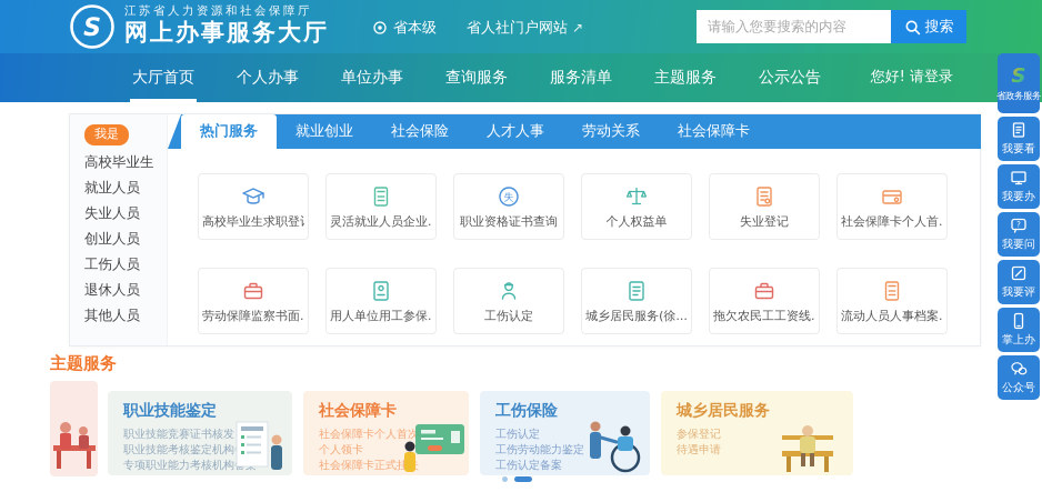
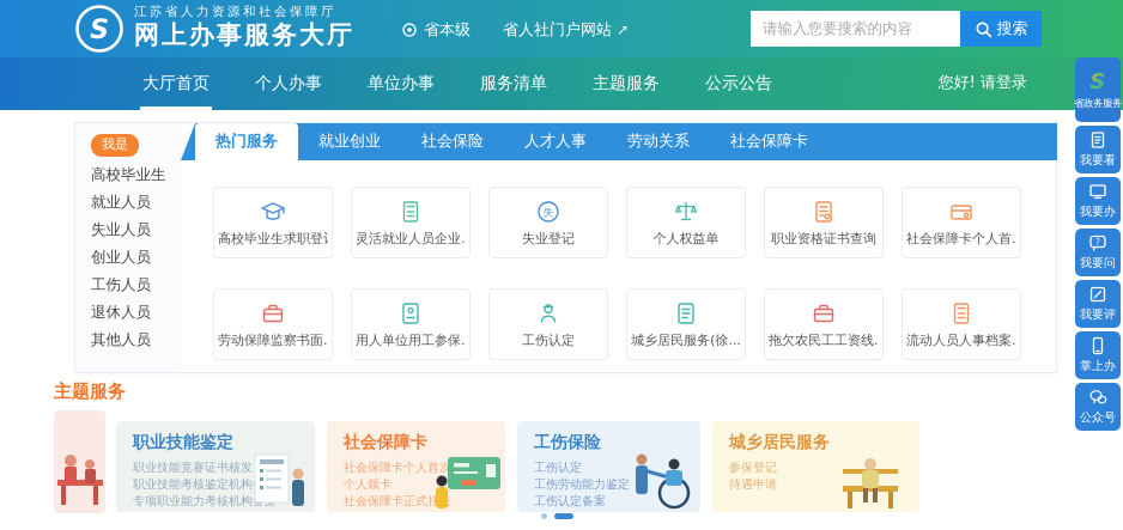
  S
  江苏省人力资源和社会保障厅
  网上办事服务大厅
  省本级
  省人社门户网站
  ↗
  请输入您要搜索的内容
  搜索
  大厅首页
  个人办事
  单位办事
- 查询服务
  服务清单
  主题服务
  公示公告
  您好! 请登录
  我是
  高校毕业生
  就业人员
  失业人员
  创业人员
  工伤人员
  退休人员
  其他人员
  热门服务
  就业创业
  社会保险
  人才人事
  劳动关系
  社会保障卡
  高校毕业生求职登
  灵活就业人员企业.
  失
- 职业资格证书查询
+ 失业登记
  个人权益单
- 失业登记
+ 职业资格证书查询
  社会保障卡个人首.
  劳动保障监察书面.
  用人单位用工参保.
  工伤认定
  城乡居民服务(徐...
  拖欠农民工工资线.
  流动人员人事档案.
  主题服务
  职业技能鉴定
  职业技能竞赛证书核发
  职业技能考核鉴定机构
  专项职业能力考核机构
  社会保障卡
  社会保障卡个人首次
  个人领卡
  社会保障卡正式挂
  工伤保险
  工伤认定
  工伤劳动能力鉴定
  工伤认定备案
  城乡居民服务
  参保登记
  待遇申请
  S
  省政务服务
  我要看
  我要办
  ?
  我要问
  我要评
  掌上办
  公众号
